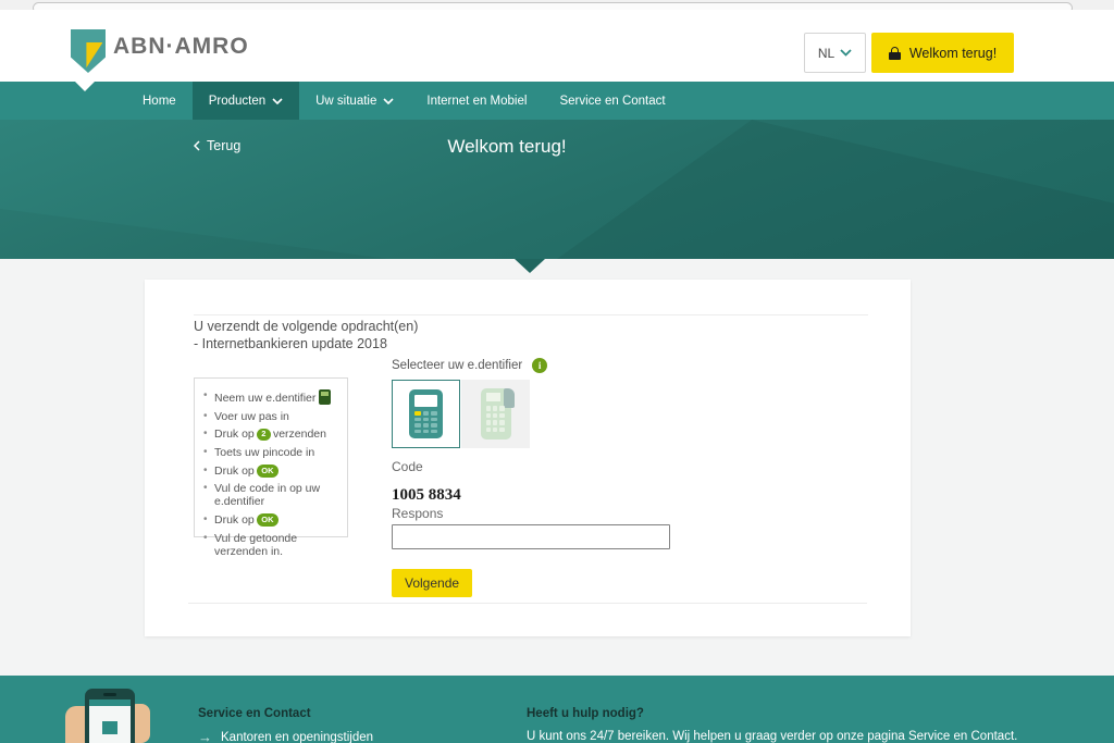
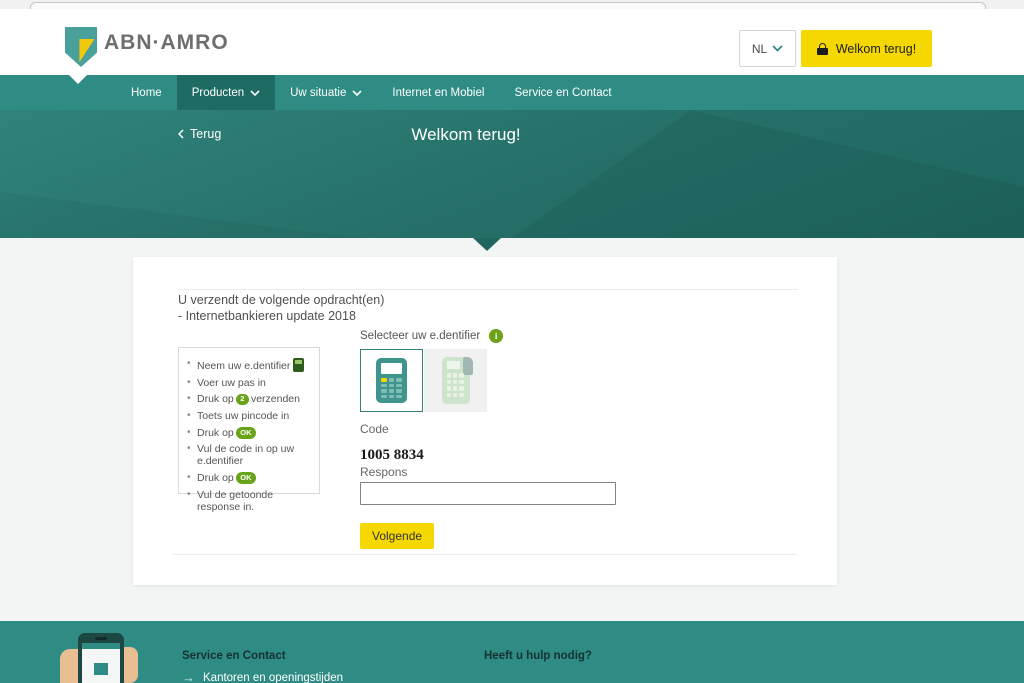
  ABN·AMRO
  NL
  Welkom terug!
  Home
  Producten
  Uw situatie
  Internet en Mobiel
  Service en Contact
  Terug
  Welkom terug!
  U verzendt de volgende opdracht(en)
  - Internetbankieren update 2018
  Neem uw e.dentifier
  Voer uw pas in
  Druk op 2 verzenden
  Toets uw pincode in
  Druk op OK
  Vul de code in op uw e.dentifier
  Druk op OK
- Vul de getoonde verzenden in.
+ Vul de getoonde response in.
  Selecteer uw e.dentifier
  i
  Code
  1005 8834
  Respons
  Volgende
  Service en Contact
  →
  Kantoren en openingstijden
  Heeft u hulp nodig?
- U kunt ons 24/7 bereiken. Wij helpen u graag verder op onze pagina Service en Contact.
